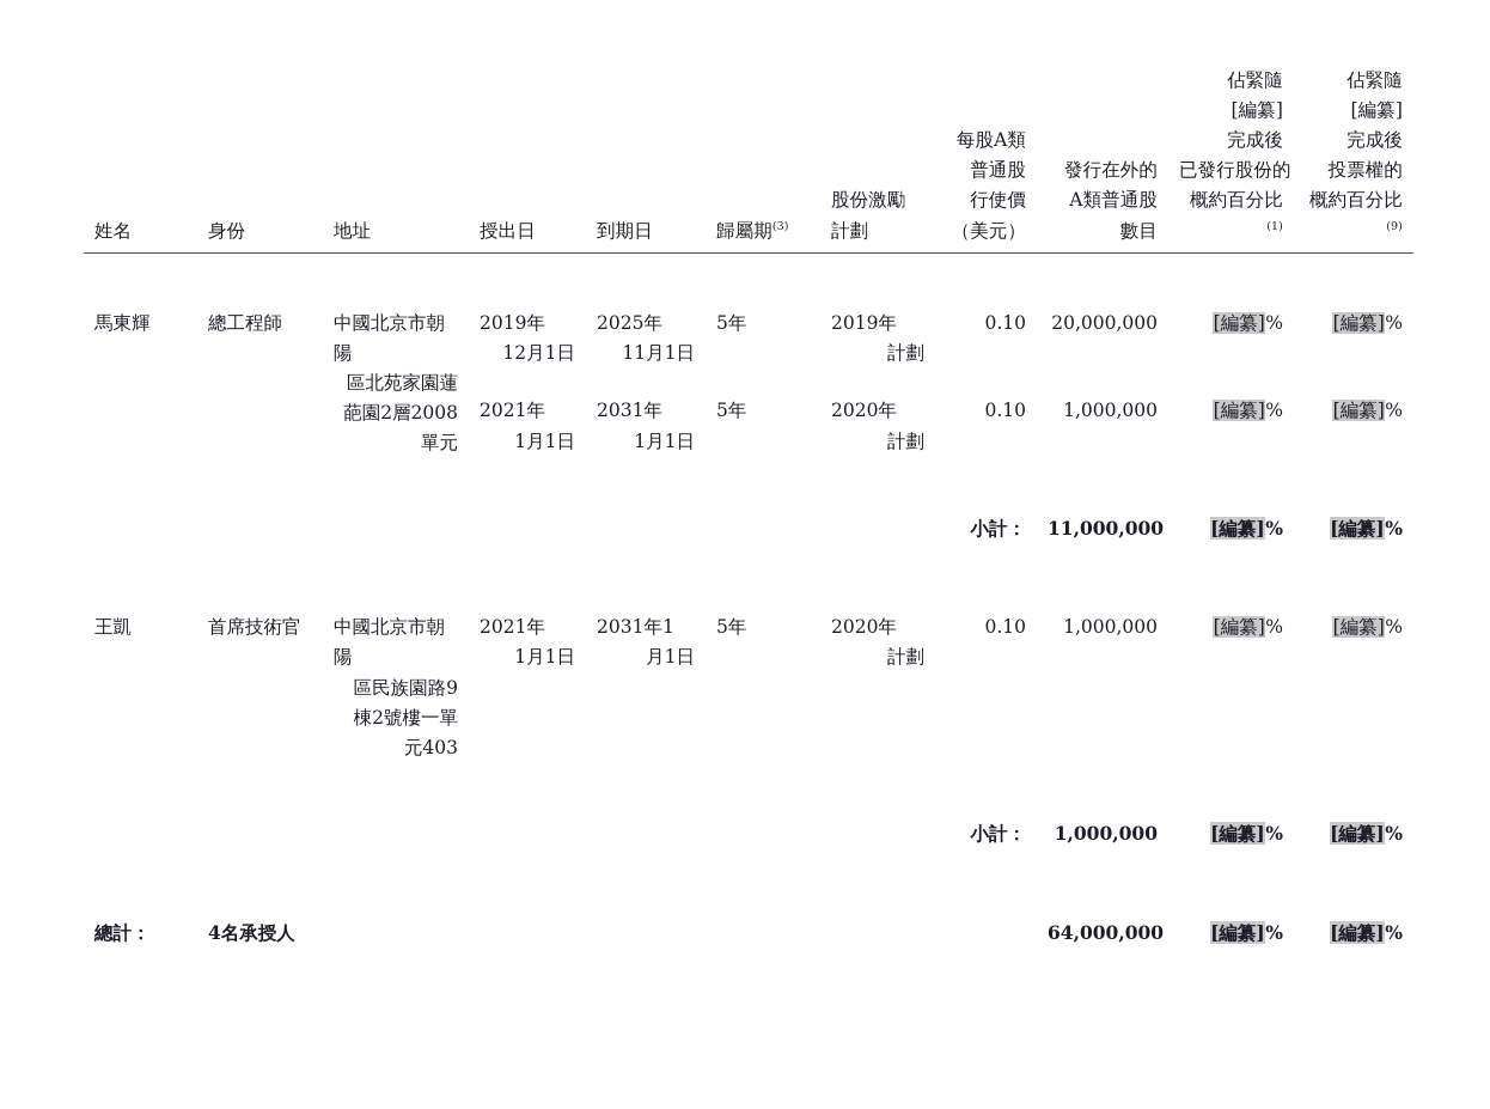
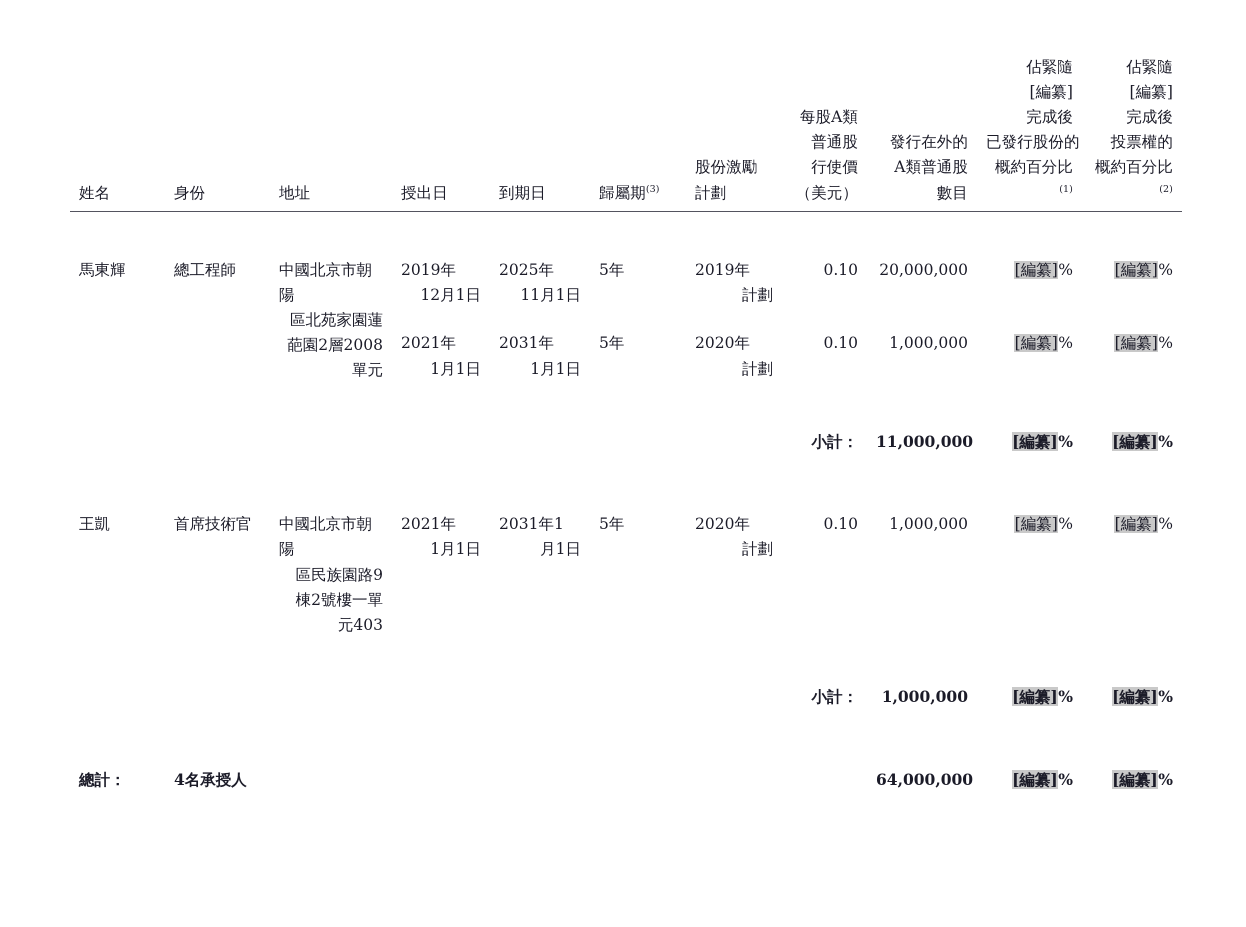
- 姓名	身份	地址	授出日	到期日	歸屬期(3)	股份激勵計劃	每股A類普通股行使價（美元）	發行在外的A類普通股數目	佔緊隨[編纂]完成後已發行股份的概約百分比(1)	佔緊隨[編纂]完成後投票權的概約百分比(9)
+ 姓名	身份	地址	授出日	到期日	歸屬期(3)	股份激勵計劃	每股A類普通股行使價（美元）	發行在外的A類普通股數目	佔緊隨[編纂]完成後已發行股份的概約百分比(1)	佔緊隨[編纂]完成後投票權的概約百分比(2)
  馬東輝	總工程師	中國北京市朝陽區北苑家園蓮葩園2層2008單元	2019年12月1日	2025年11月1日	5年	2019年計劃	0.10	20,000,000	[編纂]%	[編纂]%
  		2021年1月1日	2031年1月1日	5年	2020年計劃	0.10	1,000,000	[編纂]%	[編纂]%
  	小計：	11,000,000	[編纂]%	[編纂]%
  王凱	首席技術官	中國北京市朝陽區民族園路9棟2號樓一單元403	2021年1月1日	2031年1月1日	5年	2020年計劃	0.10	1,000,000	[編纂]%	[編纂]%
  	小計：	1,000,000	[編纂]%	[編纂]%
  總計：	4名承授人	64,000,000	[編纂]%	[編纂]%
